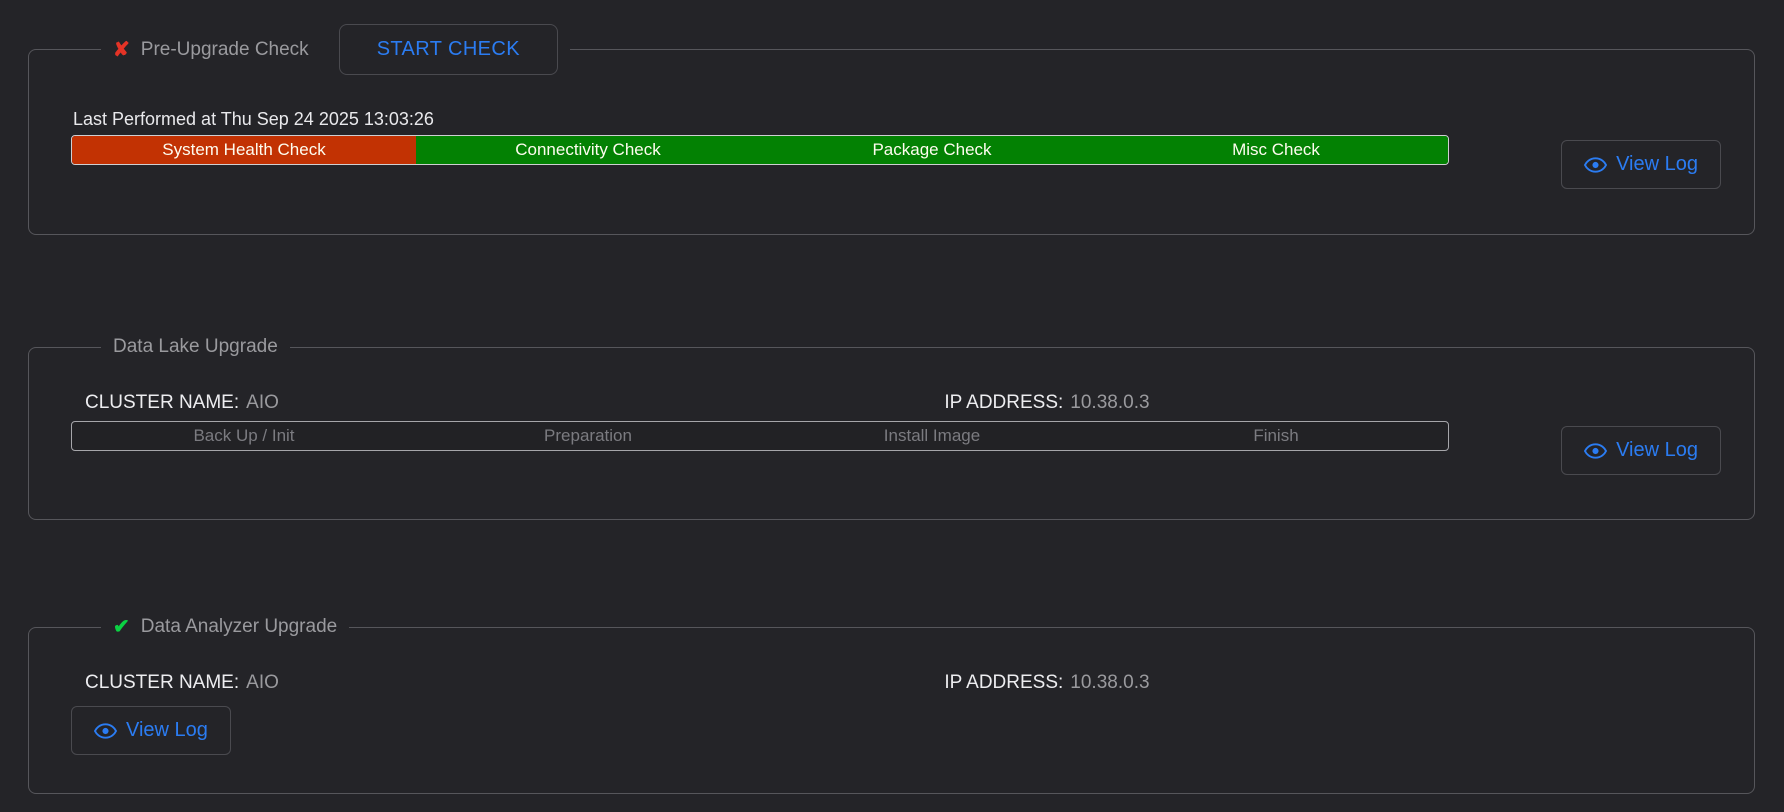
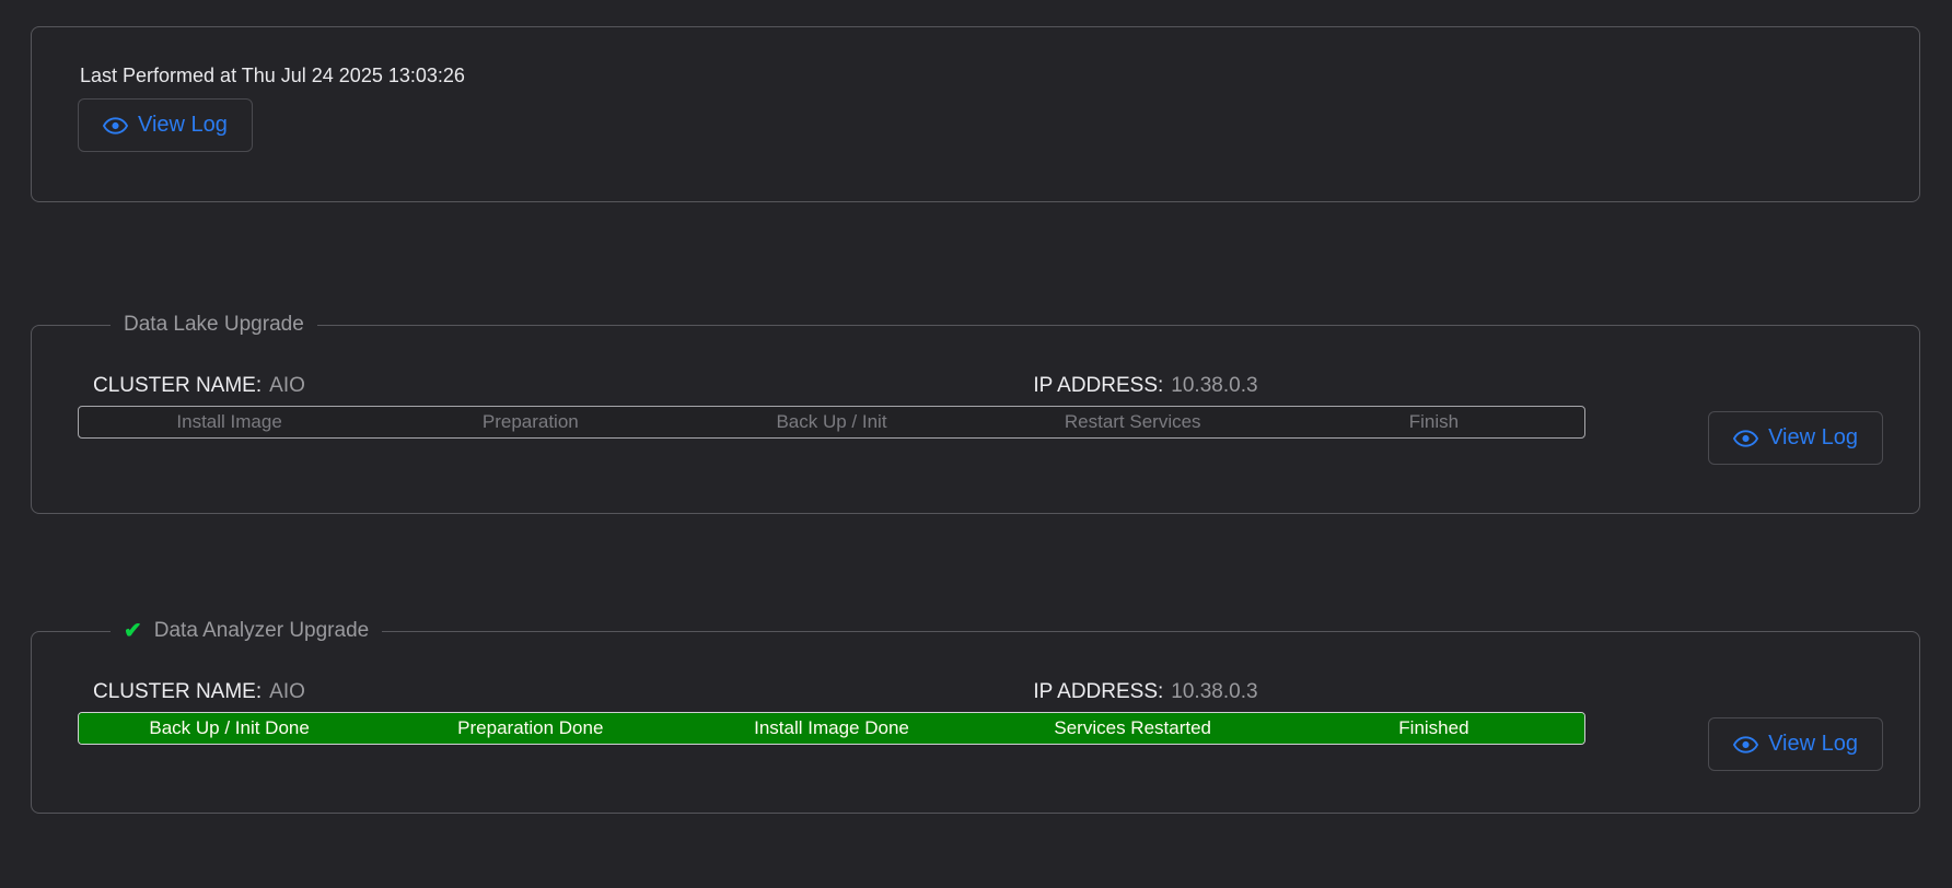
- ✘
- Pre-Upgrade Check
- START CHECK
- Last Performed at Thu Sep 24 2025 13:03:26
+ Last Performed at Thu Jul 24 2025 13:03:26
- System Health Check
- Connectivity Check
- Package Check
- Misc Check
  View Log
  Data Lake Upgrade
  CLUSTER NAME: AIO
  IP ADDRESS: 10.38.0.3
- Back Up / Init
+ Install Image
  Preparation
- Install Image
+ Back Up / Init
+ Restart Services
  Finish
  View Log
  ✔
  Data Analyzer Upgrade
  CLUSTER NAME: AIO
  IP ADDRESS: 10.38.0.3
+ Back Up / Init Done
+ Preparation Done
+ Install Image Done
+ Services Restarted
+ Finished
  View Log
